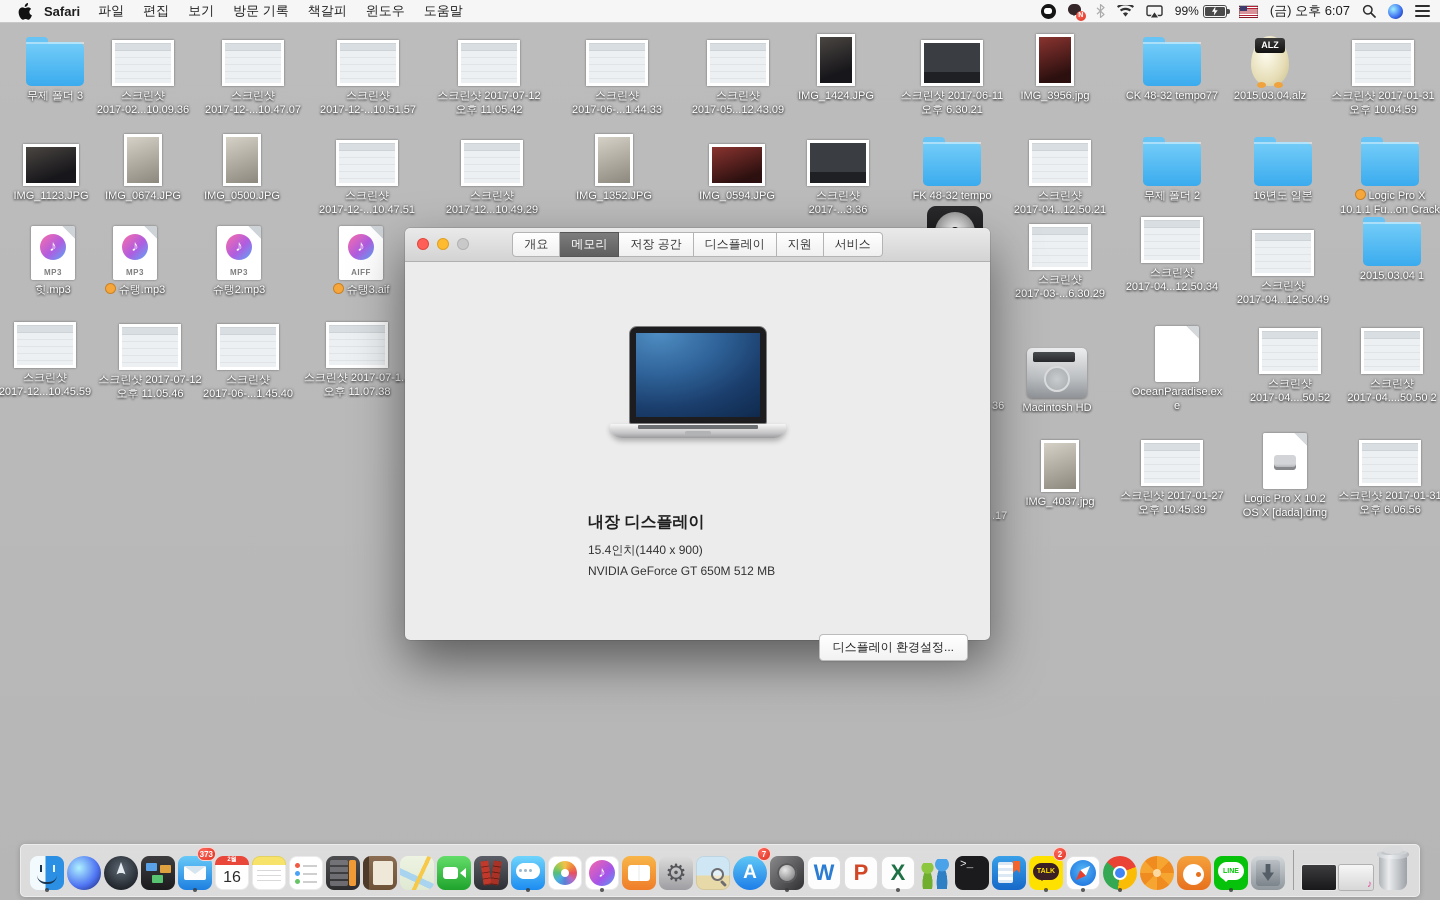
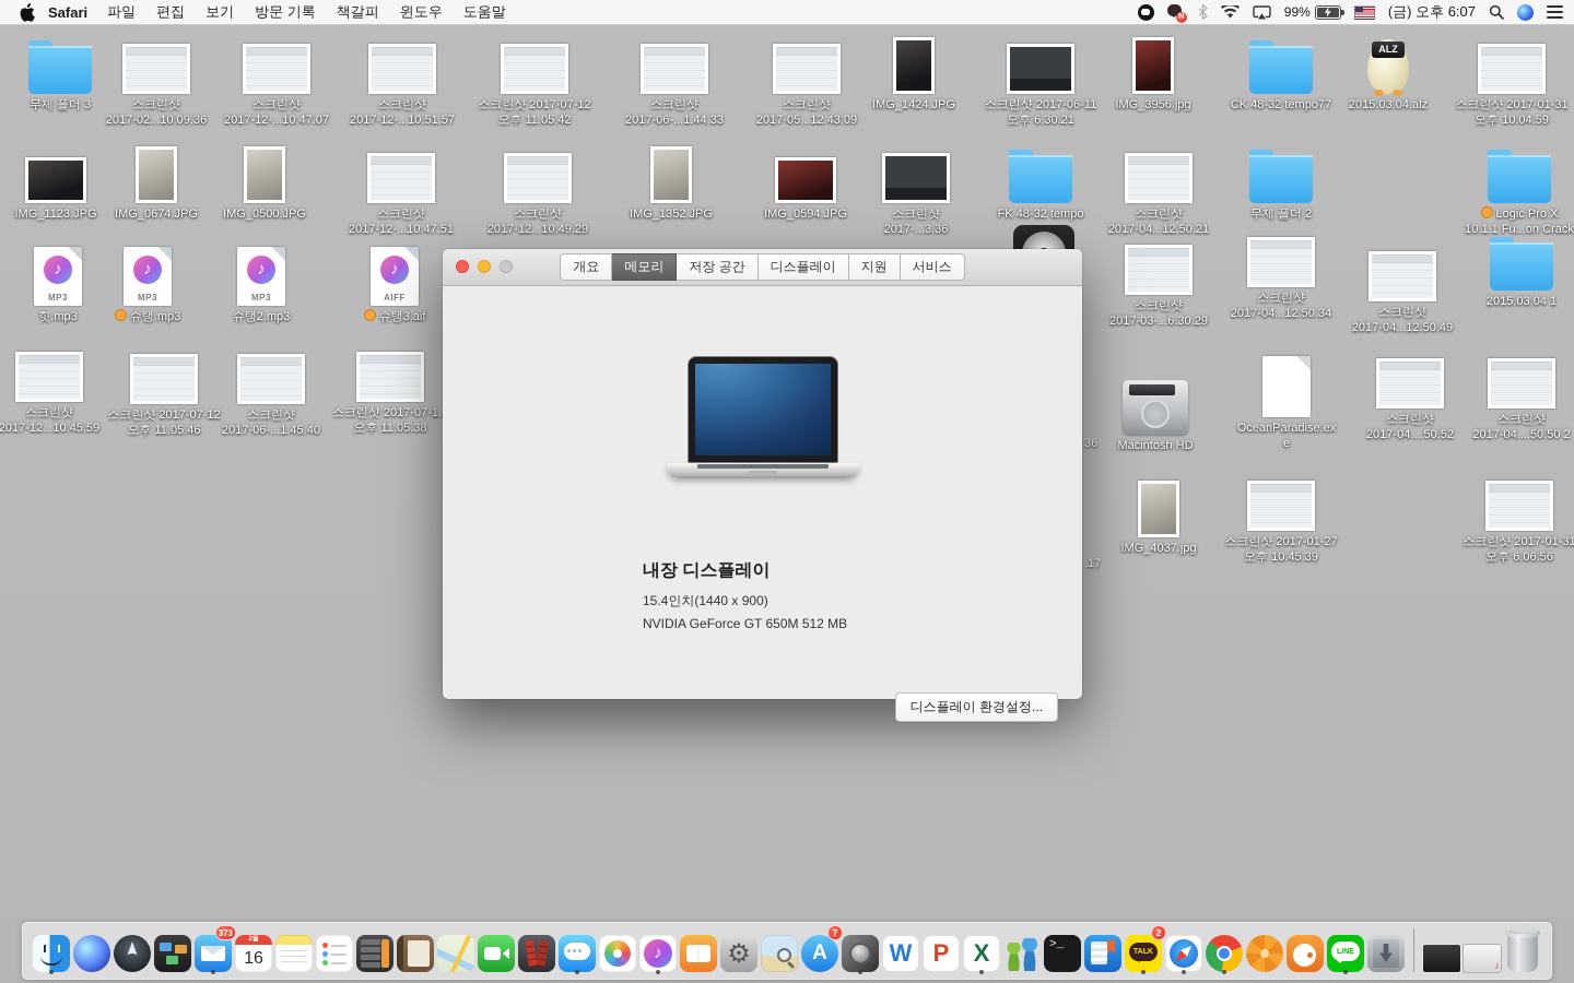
  무제 폴더 3
  스크린샷
  2017-02...10.09.36
  스크린샷
  2017-12-...10.47.07
  스크린샷
  2017-12-...10.51.57
  스크린샷 2017-07-12
  오후 11.05.42
  스크린샷
  2017-06-...1.44.33
  스크린샷
  2017-05...12.43.09
  IMG_1424.JPG
  스크린샷 2017-06-11
  오후 6.30.21
  IMG_3956.jpg
  CK 48-32 tempo77
  2015.03.04.alz
  스크린샷 2017-01-31
  오후 10.04.59
  IMG_1123.JPG
  IMG_0674.JPG
  IMG_0500.JPG
  스크린샷
  2017-12-...10.47.51
  스크린샷
  2017-12...10.49.29
  IMG_1352.JPG
  IMG_0594.JPG
  스크린샷
  2017-...3.36
  FK 48-32 tempo
  스크린샷
  2017-04...12.50.21
  무제 폴더 2
- 16년도 일본
  Logic Pro X
  10.1.1 Fu...on Crack
  MP3
  힛.mp3
  MP3
  슈탱.mp3
  MP3
  슈탱2.mp3
  AIFF
  슈탱3.aif
  스크린샷
  2017-03-...6.30.29
  스크린샷
  2017-04...12.50.34
  스크린샷
  2017-04...12.50.49
  2015.03.04 1
  스크린샷
  2017-12...10.45.59
  스크린샷 2017-07-12
  오후 11.05.46
  스크린샷
  2017-06-...1.45.40
  스크린샷 2017-07-1.
- 오후 11.07.38
+ 오후 11.05.38
  Macintosh HD
  OceanParadise.ex
  e
  스크린샷
  2017-04....50.52
  스크린샷
  2017-04....50.50 2
  IMG_4037.jpg
  스크린샷 2017-01-27
  오후 10.45.39
- Logic Pro X 10.2
- OS X [dada].dmg
  스크린샷 2017-01-31
  오후 6.06.56
  36
  .17
  Safari
  파일
  편집
  보기
  방문 기록
  책갈피
  윈도우
  도움말
  99%
  (금) 오후 6:07
  개요
  메모리
  저장 공간
  디스플레이
  지원
  서비스
  내장 디스플레이
  15.4인치(1440 x 900)
  NVIDIA GeForce GT 650M 512 MB
  디스플레이 환경설정...
  373
  16
  7
  W
  P
  X
  2
